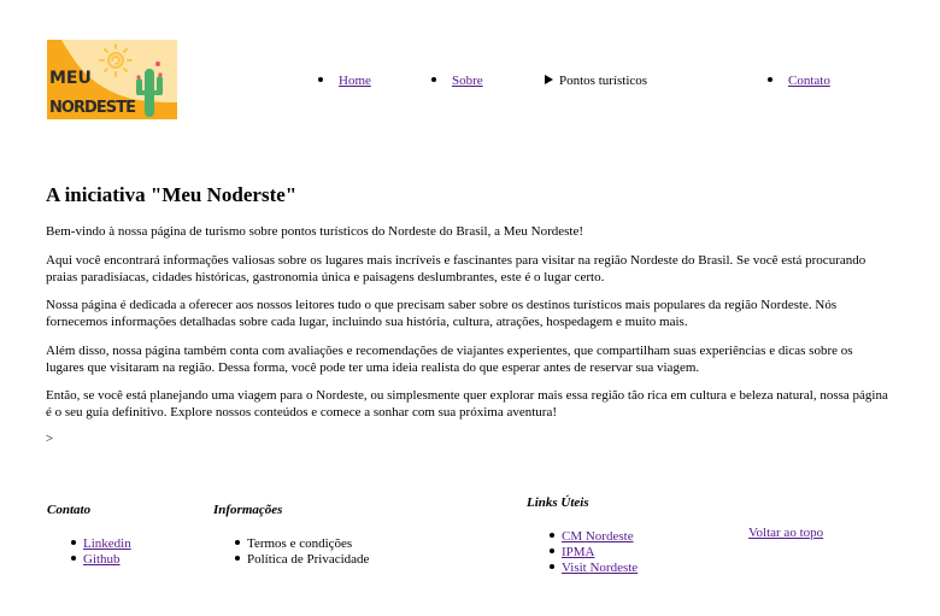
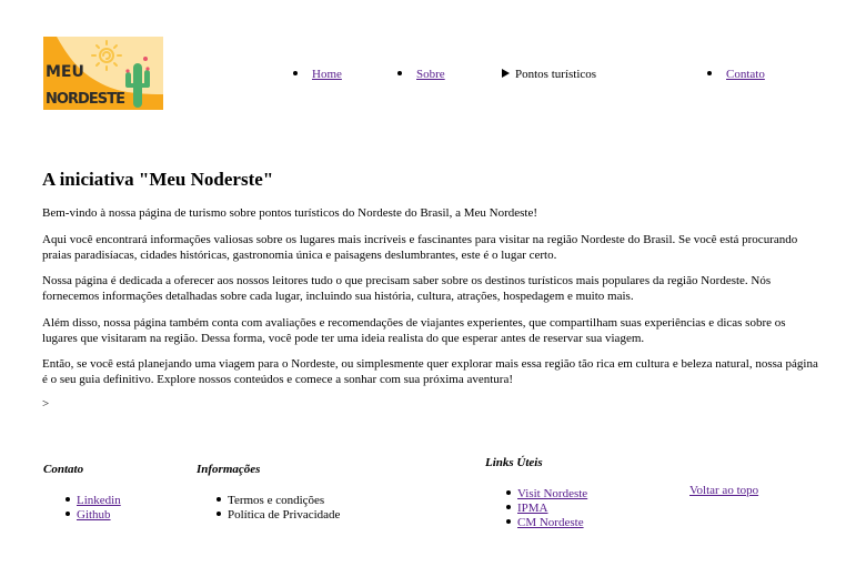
  MEU
  NORDESTE
  Home
  Sobre
  Pontos turísticos
  Contato
  A iniciativa "Meu Noderste"
  Bem-vindo à nossa página de turismo sobre pontos turísticos do Nordeste do Brasil, a Meu Nordeste!
  Aqui você encontrará informações valiosas sobre os lugares mais incríveis e fascinantes para visitar na região Nordeste do Brasil. Se você está procurando praias paradisíacas, cidades históricas, gastronomia única e paisagens deslumbrantes, este é o lugar certo.
  Nossa página é dedicada a oferecer aos nossos leitores tudo o que precisam saber sobre os destinos turísticos mais populares da região Nordeste. Nós fornecemos informações detalhadas sobre cada lugar, incluindo sua história, cultura, atrações, hospedagem e muito mais.
  Além disso, nossa página também conta com avaliações e recomendações de viajantes experientes, que compartilham suas experiências e dicas sobre os lugares que visitaram na região. Dessa forma, você pode ter uma ideia realista do que esperar antes de reservar sua viagem.
  Então, se você está planejando uma viagem para o Nordeste, ou simplesmente quer explorar mais essa região tão rica em cultura e beleza natural, nossa página é o seu guia definitivo. Explore nossos conteúdos e comece a sonhar com sua próxima aventura!
  >
  Contato
  Linkedin
  Github
  Informações
  Termos e condições
  Política de Privacidade
  Links Úteis
- CM Nordeste
+ Visit Nordeste
  IPMA
- Visit Nordeste
+ CM Nordeste
  Voltar ao topo
